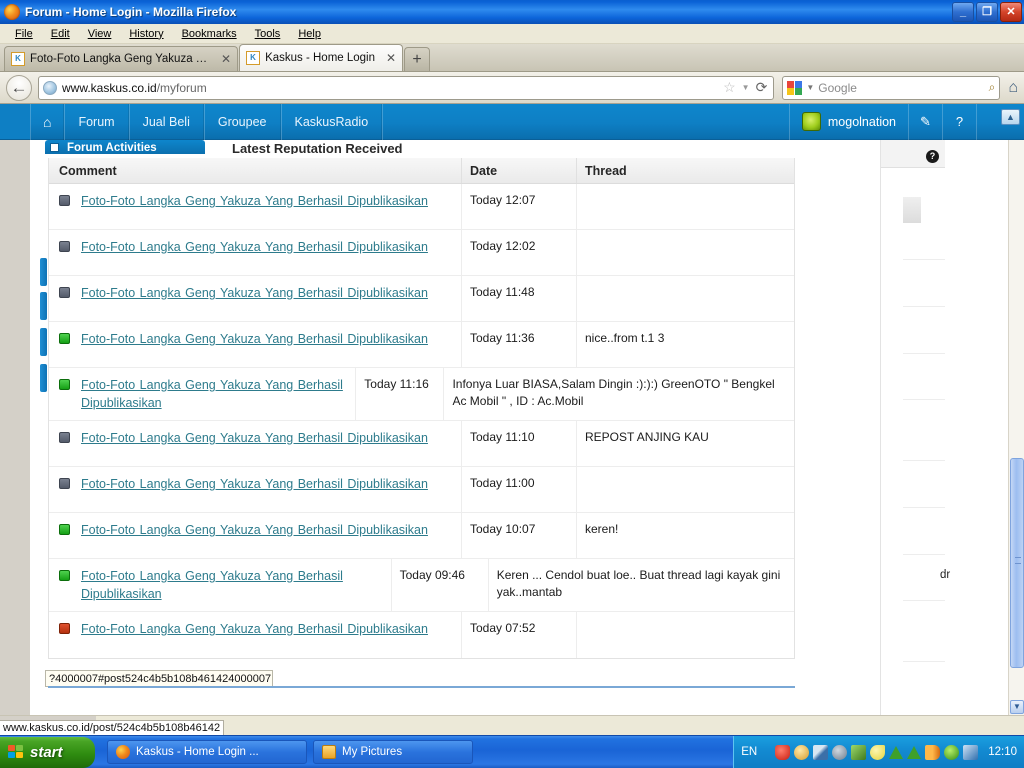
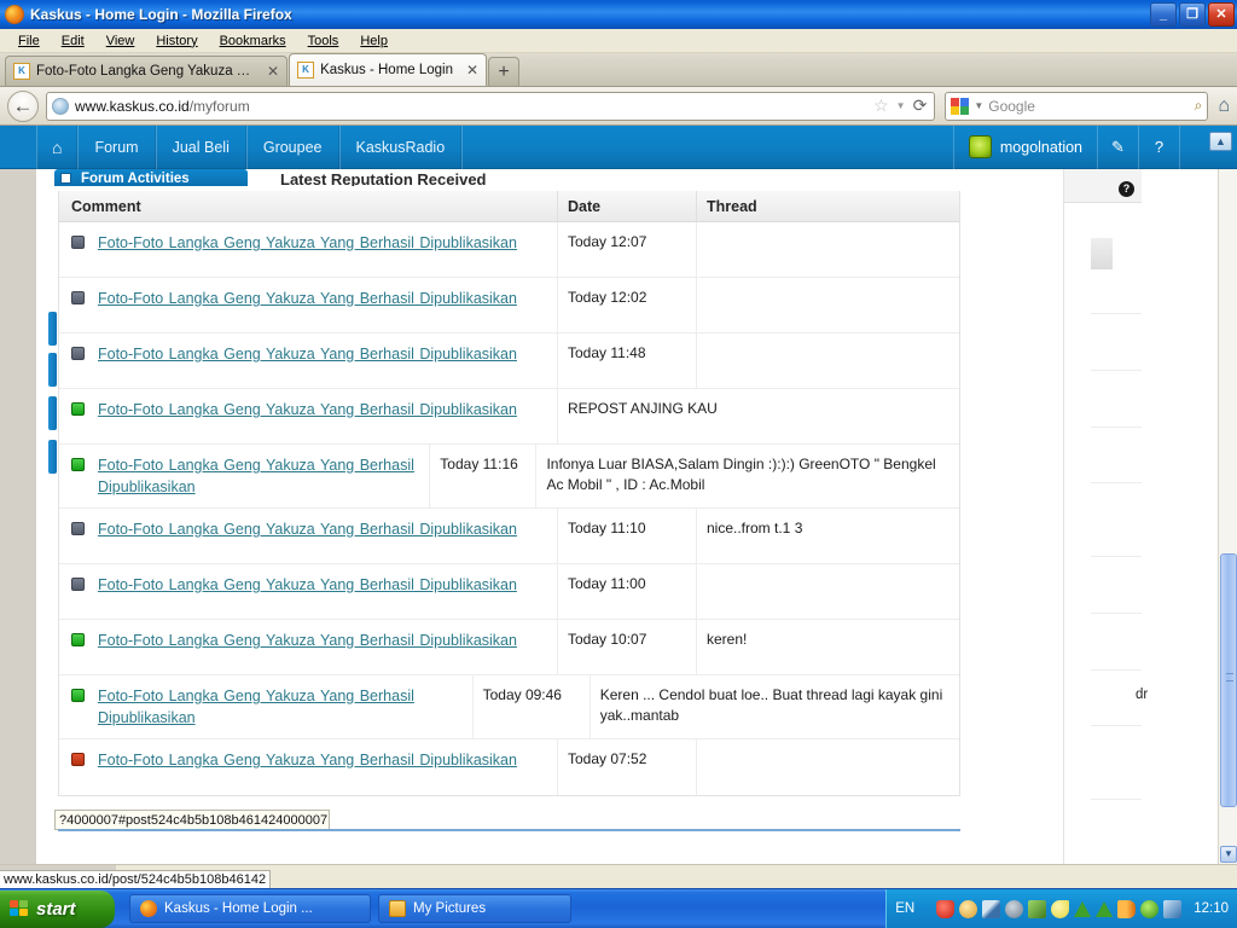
- Forum - Home Login - Mozilla Firefox
+ Kaskus - Home Login - Mozilla Firefox
  _
  ❐
  ✕
  File
  Edit
  View
  History
  Bookmarks
  Tools
  Help
  K
  Foto-Foto Langka Geng Yakuza Ya
  ✕
  K
  Kaskus - Home Login
  ✕
  +
  ←
  www.kaskus.co.id/myforum
  ☆
  ▼
  ⟳
  ▼
  Google
  ⌕
  ⌂
  ⌂
  Forum
  Jual Beli
  Groupee
  KaskusRadio
  mogolnation
  ✎
  ?
  ▲
  Forum Activities
  Latest Reputation Received
  ?
  dr
  Comment
  Date
  Thread
  Foto-Foto Langka Geng Yakuza Yang Berhasil Dipublikasikan
  Today 12:07
  Foto-Foto Langka Geng Yakuza Yang Berhasil Dipublikasikan
  Today 12:02
  Foto-Foto Langka Geng Yakuza Yang Berhasil Dipublikasikan
  Today 11:48
  Foto-Foto Langka Geng Yakuza Yang Berhasil Dipublikasikan
- Today 11:36
- nice..from t.1 3
+ REPOST ANJING KAU
  Foto-Foto Langka Geng Yakuza Yang Berhasil Dipublikasikan
  Today 11:16
  Infonya Luar BIASA,Salam Dingin :):):) GreenOTO " Bengkel Ac Mobil " , ID : Ac.Mobil
  Foto-Foto Langka Geng Yakuza Yang Berhasil Dipublikasikan
  Today 11:10
- REPOST ANJING KAU
+ nice..from t.1 3
  Foto-Foto Langka Geng Yakuza Yang Berhasil Dipublikasikan
  Today 11:00
  Foto-Foto Langka Geng Yakuza Yang Berhasil Dipublikasikan
  Today 10:07
  keren!
  Foto-Foto Langka Geng Yakuza Yang Berhasil Dipublikasikan
  Today 09:46
  Keren ... Cendol buat loe.. Buat thread lagi kayak gini yak..mantab
  Foto-Foto Langka Geng Yakuza Yang Berhasil Dipublikasikan
  Today 07:52
  ?4000007#post524c4b5b108b461424000007
  ▼
  www.kaskus.co.id/post/524c4b5b108b46142
  start
  Kaskus - Home Login ...
  My Pictures
  EN
  12:10
